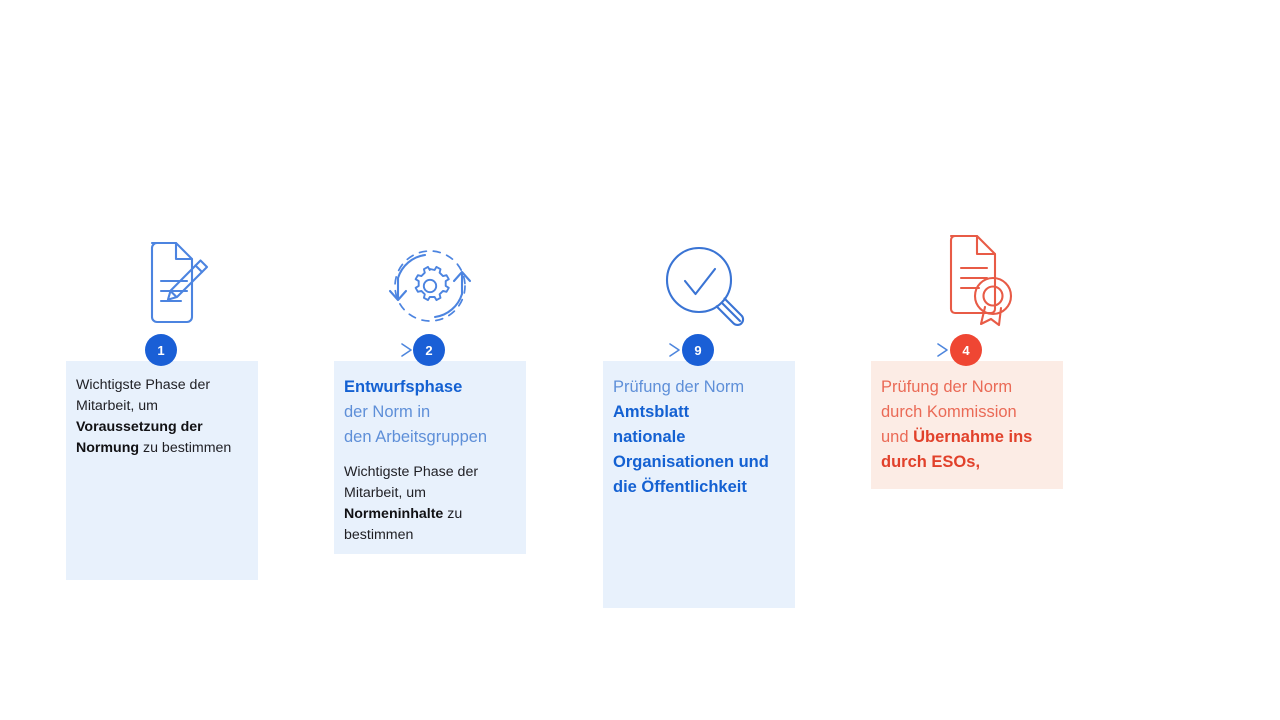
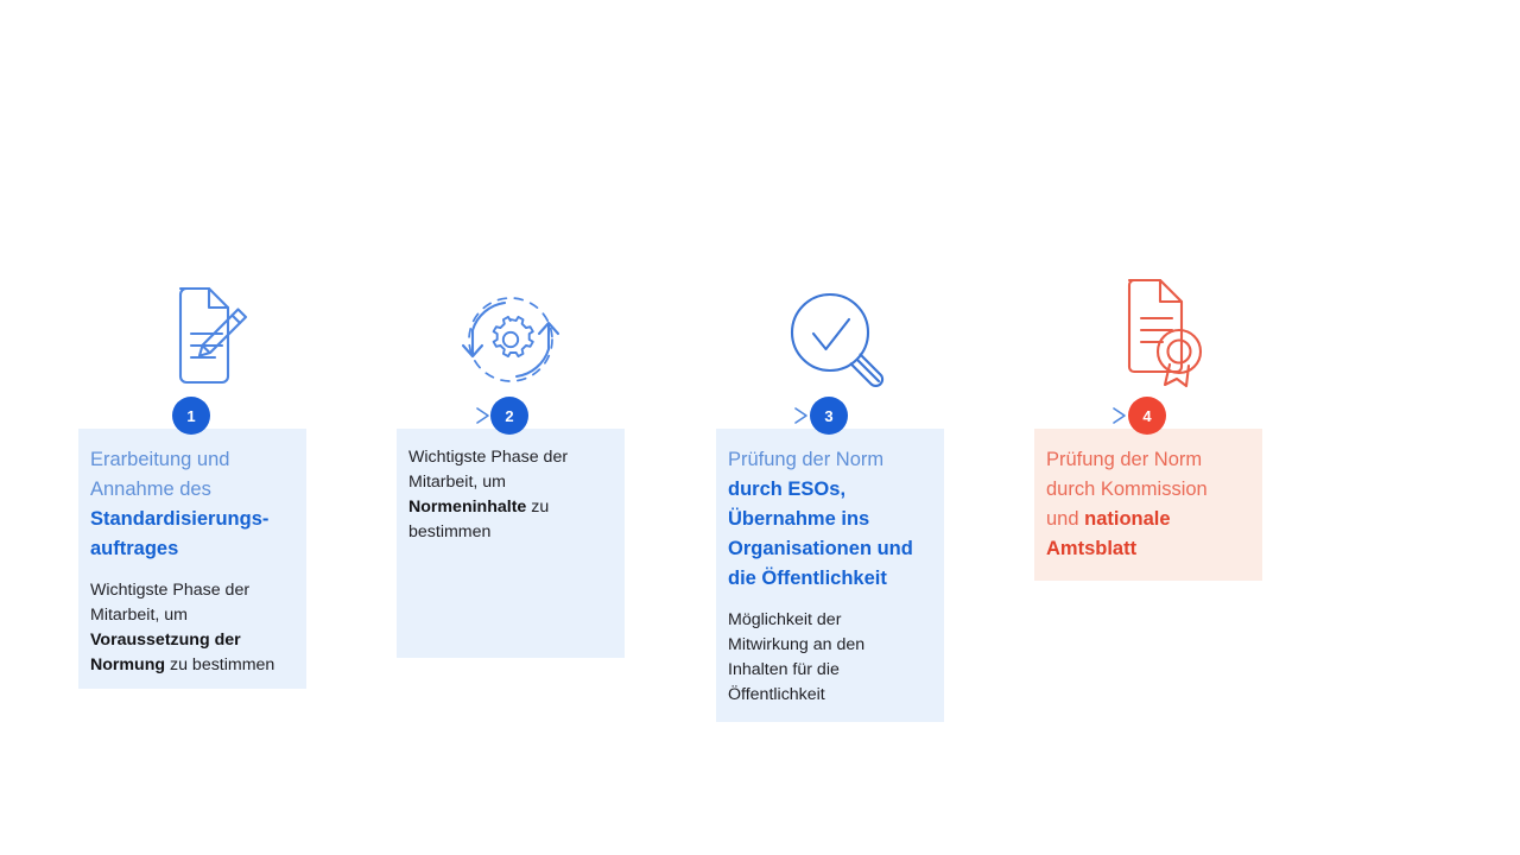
  1
+ Erarbeitung und
+ Annahme des
+ Standardisierungs-
+ auftrages
  Wichtigste Phase der
  Mitarbeit, um
  Voraussetzung der
  Normung zu bestimmen
  2
- Entwurfsphase
- der Norm in
- den Arbeitsgruppen
  Wichtigste Phase der
  Mitarbeit, um
  Normeninhalte zu bestimmen
- 9
+ 3
  Prüfung der Norm
- Amtsblatt
+ durch ESOs,
- nationale
+ Übernahme ins
  Organisationen und
  die Öffentlichkeit
+ Möglichkeit der
+ Mitwirkung an den
+ Inhalten für die
+ Öffentlichkeit
  4
  Prüfung der Norm
  durch Kommission
- und Übernahme ins
+ und nationale
- durch ESOs,
+ Amtsblatt
